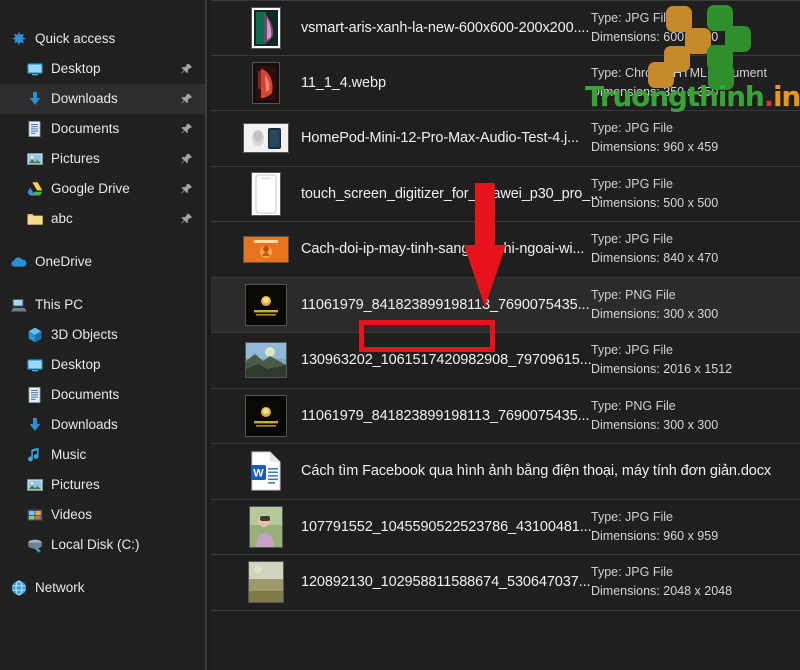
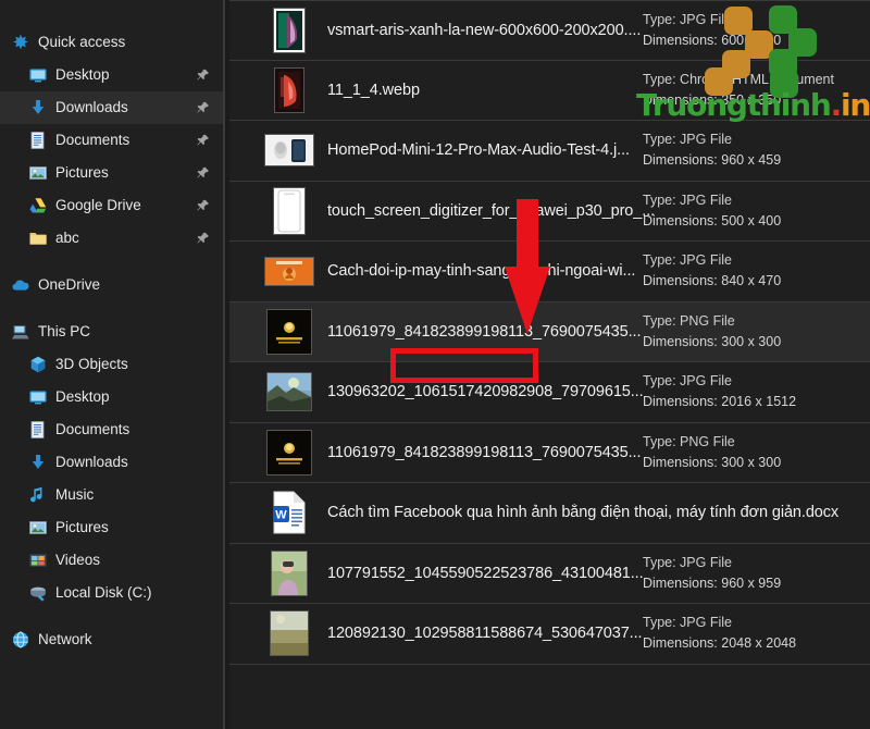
  Quick access
  Desktop
  Downloads
  Documents
  Pictures
  Google Drive
  abc
  OneDrive
  This PC
  3D Objects
  Desktop
  Documents
  Downloads
  Music
  Pictures
  Videos
  Local Disk (C:)
  Network
  vsmart-aris-xanh-la-new-600x600-200x200....
  Type: JPG Fil
  Dimensions: 6000
  11_1_4.webp
  Type: Chr HTMLument
  Dimensions: 350 x 350
  HomePod-Mini-12-Pro-Max-Audio-Test-4.j...
  Type: JPG File
  Dimensions: 960 x 459
  touch_screen_digitizer_for_awei_p30_pro_...
  Type: JPG File
- Dimensions: 500 x 500
+ Dimensions: 500 x 400
  Cach-doi-ip-may-tinh-sanghi-ngoai-wi...
  Type: JPG File
  Dimensions: 840 x 470
  11061979_841823899198113_7690075435...
  Type: PNG File
  Dimensions: 300 x 300
  130963202_1061517420982908_79709615...
  Type: JPG File
  Dimensions: 2016 x 1512
  11061979_841823899198113_7690075435...
  Type: PNG File
  Dimensions: 300 x 300
  W
  Cách tìm Facebook qua hình ảnh bằng điện thoại, máy tính đơn giản.docx
  107791552_1045590522523786_43100481...
  Type: JPG File
  Dimensions: 960 x 959
  120892130_102958811588674_530647037...
  Type: JPG File
  Dimensions: 2048 x 2048
  Truongthinh.in
